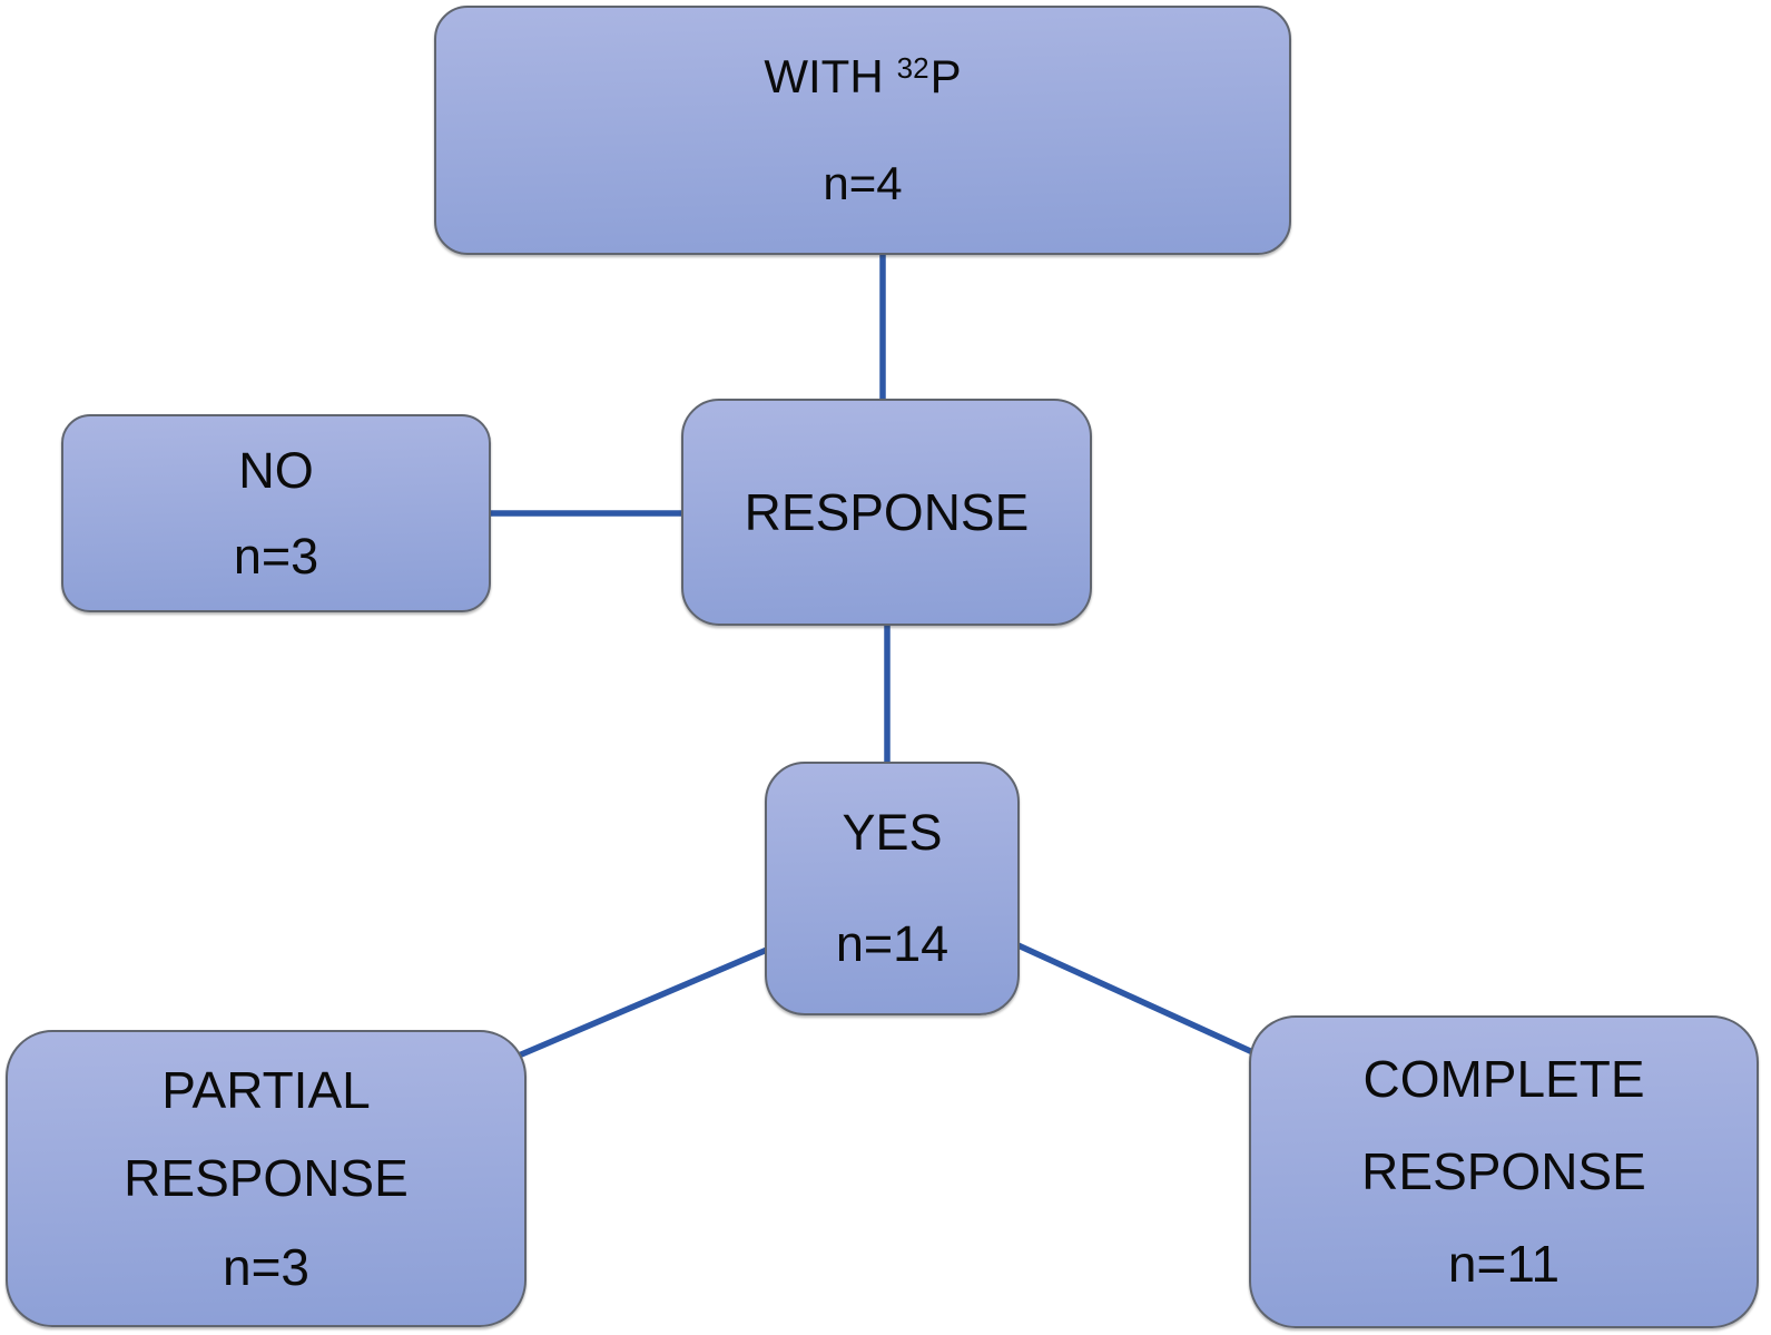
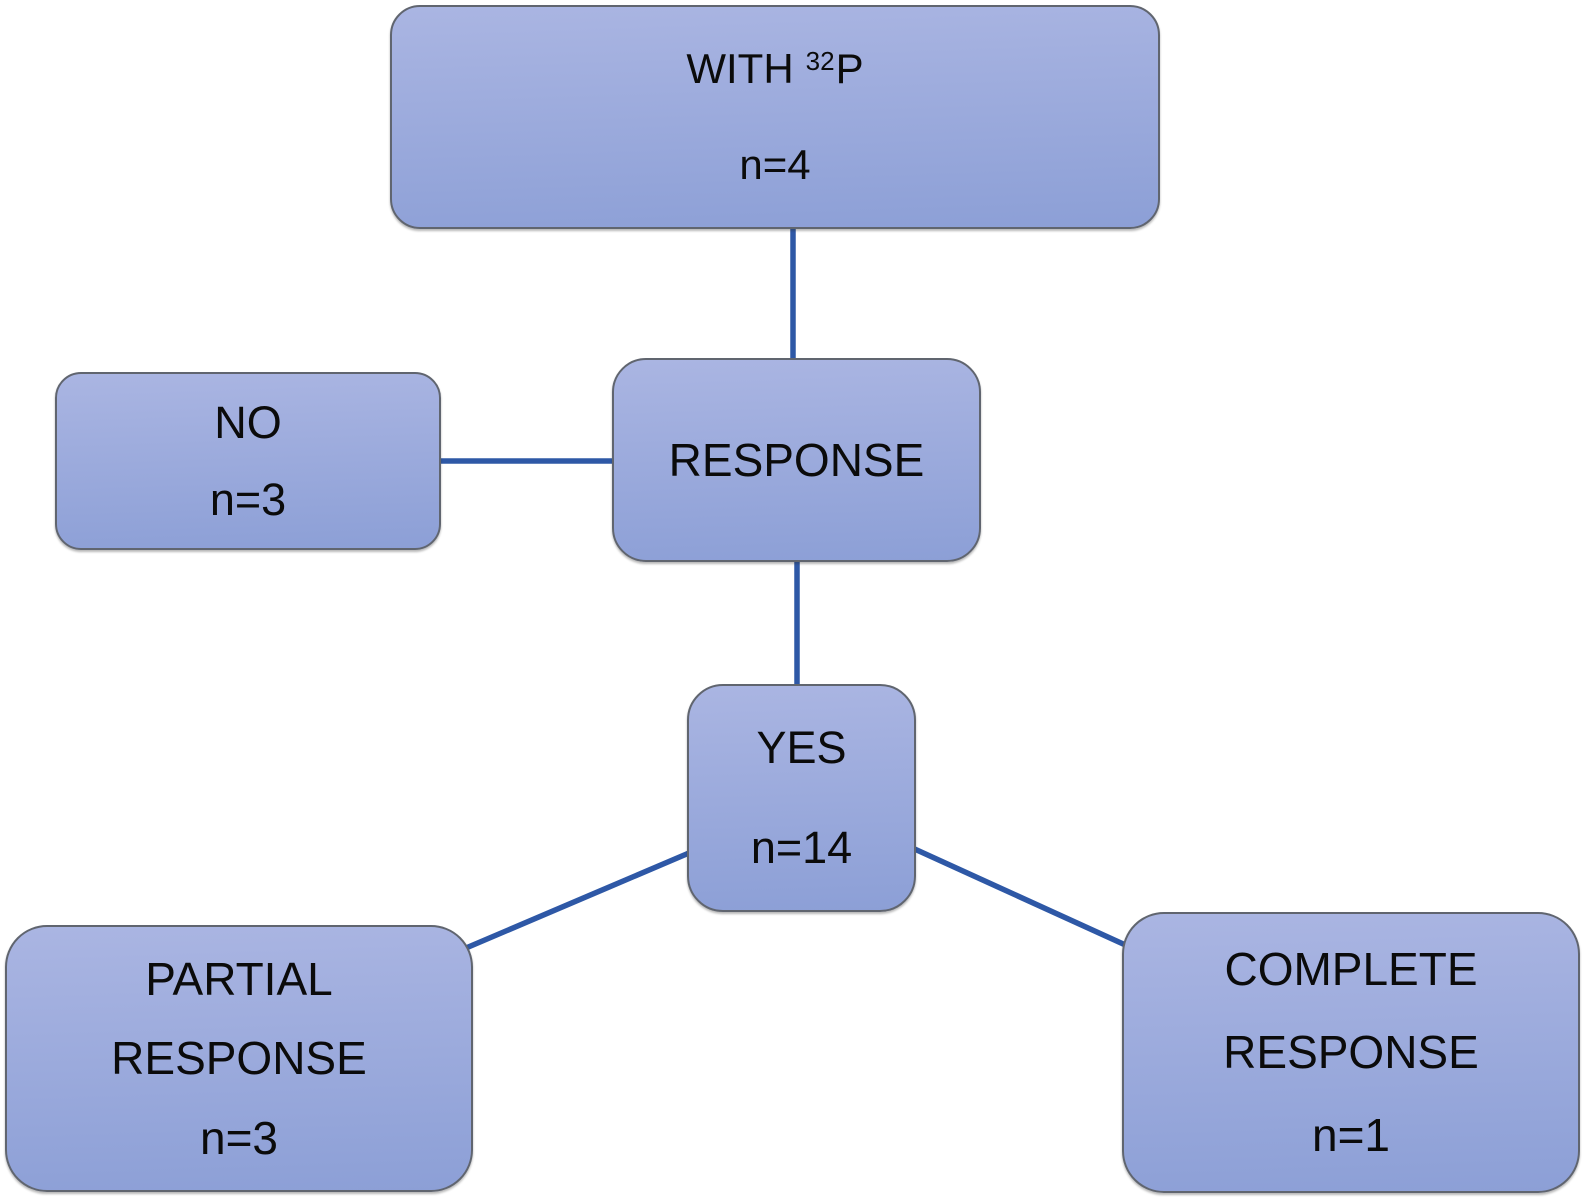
  WITH 32P
  n=4
  NO
  n=3
  RESPONSE
  YES
  n=14
  PARTIAL
  RESPONSE
  n=3
  COMPLETE
  RESPONSE
- n=11
+ n=1
